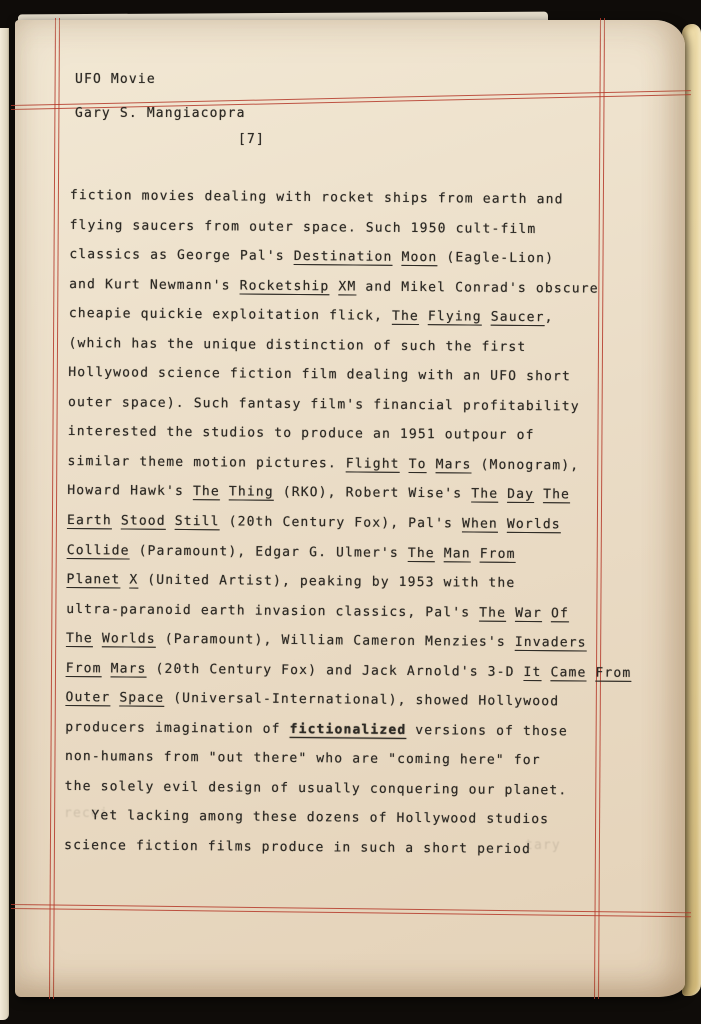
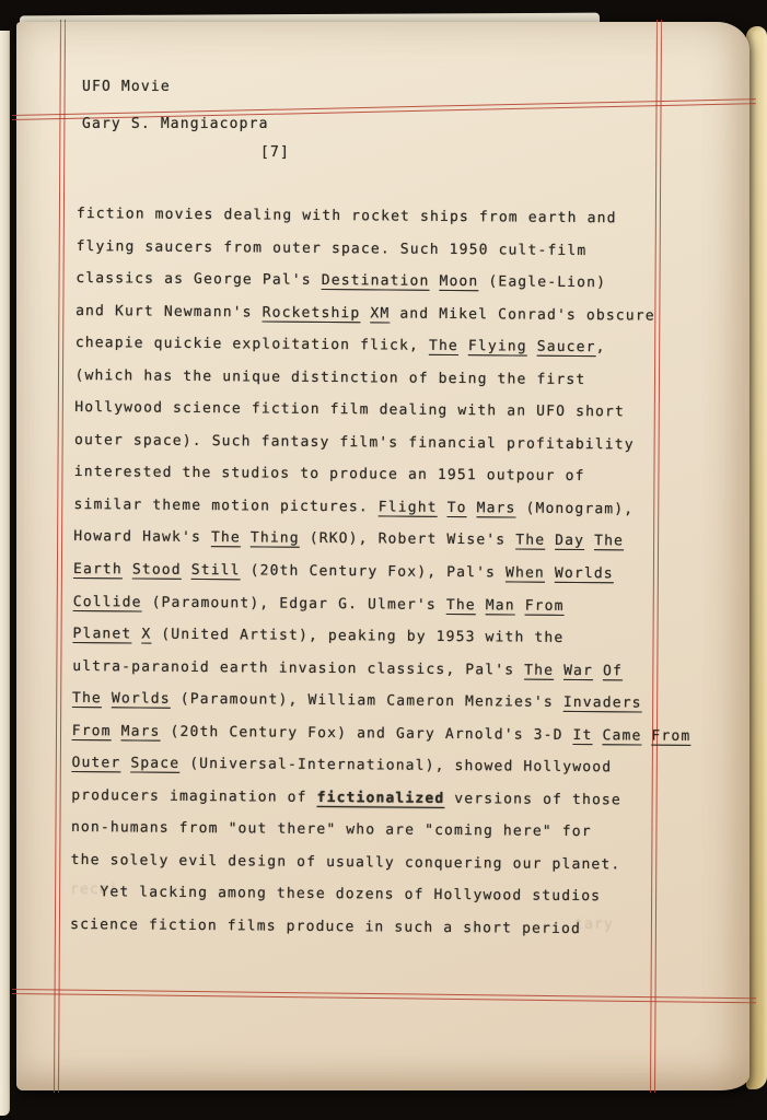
  UFO Movie
  Gary S. Mangiacopra
  [7]
  fiction movies dealing with rocket ships from earth and
  flying saucers from outer space. Such 1950 cult-film
  classics as George Pal's Destination Moon (Eagle-Lion)
  and Kurt Newmann's Rocketship XM and Mikel Conrad's obscure
  cheapie quickie exploitation flick, The Flying Saucer,
- (which has the unique distinction of such the first
+ (which has the unique distinction of being the first
  Hollywood science fiction film dealing with an UFO short
  outer space). Such fantasy film's financial profitability
  interested the studios to produce an 1951 outpour of
  similar theme motion pictures. Flight To Mars (Monogram),
  Howard Hawk's The Thing (RKO), Robert Wise's The Day The
  Earth Stood Still (20th Century Fox), Pal's When Worlds
  Collide (Paramount), Edgar G. Ulmer's The Man From
  Planet X (United Artist), peaking by 1953 with the
  ultra-paranoid earth invasion classics, Pal's The War Of
  The Worlds (Paramount), William Cameron Menzies's Invaders
- From Mars (20th Century Fox) and Jack Arnold's 3-D It Came From
+ From Mars (20th Century Fox) and Gary Arnold's 3-D It Came From
  Outer Space (Universal-International), showed Hollywood
  producers imagination of fictionalized versions of those
  non-humans from "out there" who are "coming here" for
  the solely evil design of usually conquering our planet.
  Yet lacking among these dozens of Hollywood studios
  science fiction films produce in such a short period
  recei
  tary
